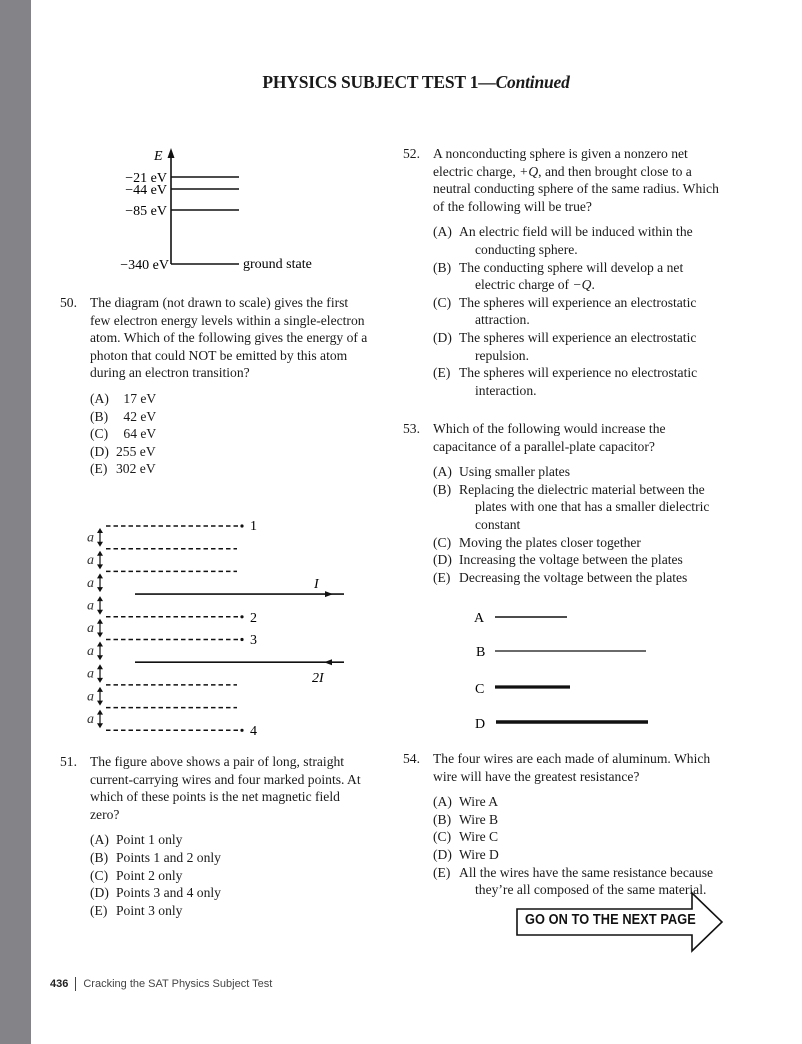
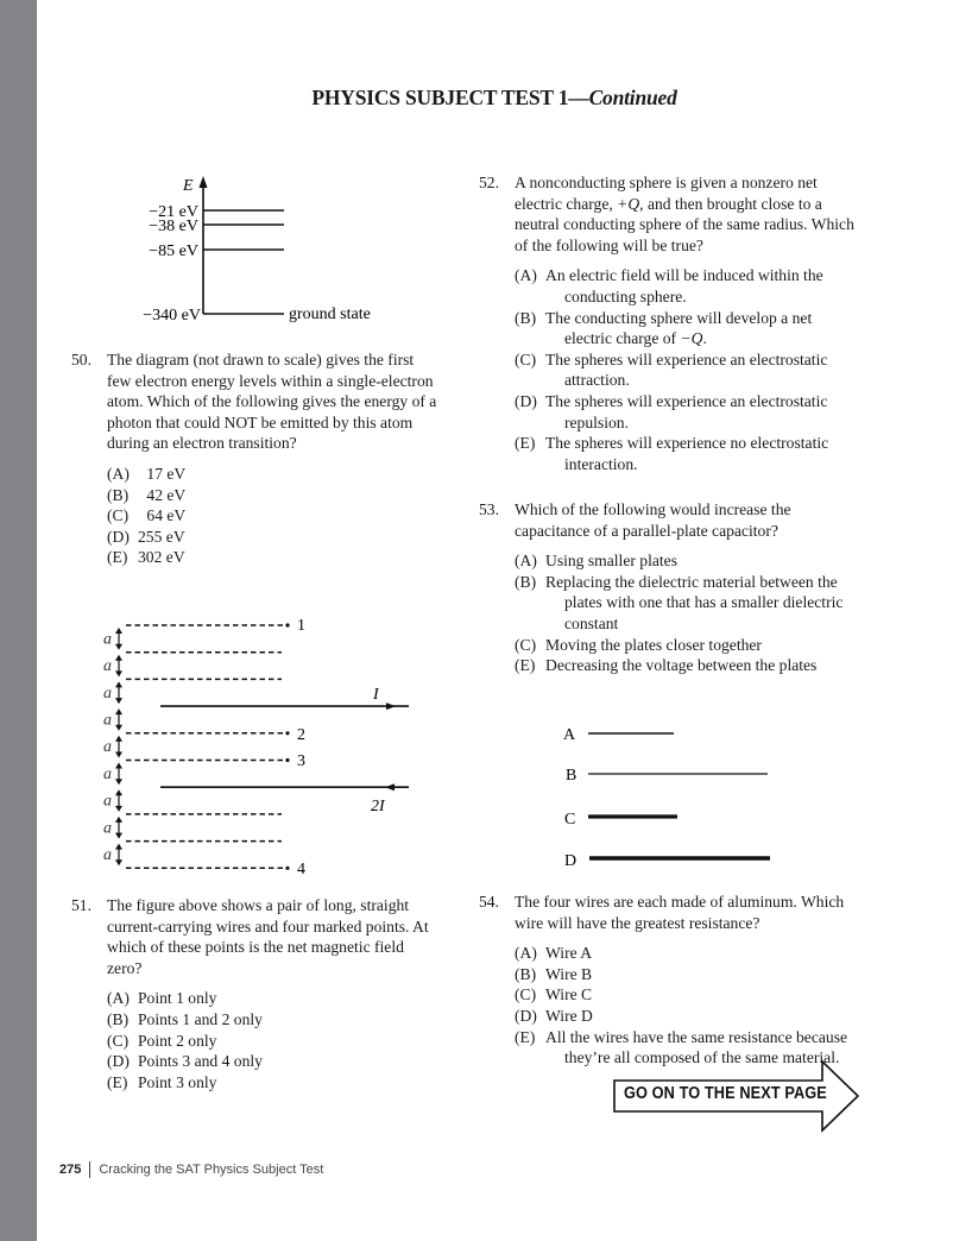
  PHYSICS SUBJECT TEST 1—Continued
  E
  −21 eV
- −44 eV
+ −38 eV
  −85 eV
  −340 eV
  ground state
  50.
  The diagram (not drawn to scale) gives the first few electron energy levels within a single-electron atom. Which of the following gives the energy of a photon that could NOT be emitted by this atom during an electron transition?
  (A) 17 eV
  (B) 42 eV
  (C) 64 eV
  (D) 255 eV
  (E) 302 eV
  a
  a
  a
  a
  a
  a
  a
  a
  a
  I
  2I
  1
  2
  3
  4
  51.
  The figure above shows a pair of long, straight current-carrying wires and four marked points. At which of these points is the net magnetic field zero?
  (A) Point 1 only
  (B) Points 1 and 2 only
  (C) Point 2 only
  (D) Points 3 and 4 only
  (E) Point 3 only
  52.
  A nonconducting sphere is given a nonzero net electric charge, +Q, and then brought close to a neutral conducting sphere of the same radius. Which of the following will be true?
  (A) An electric field will be induced within the conducting sphere.
  (B) The conducting sphere will develop a net electric charge of −Q.
  (C) The spheres will experience an electrostatic attraction.
  (D) The spheres will experience an electrostatic repulsion.
  (E) The spheres will experience no electrostatic interaction.
  53.
  Which of the following would increase the capacitance of a parallel-plate capacitor?
  (A) Using smaller plates
  (B) Replacing the dielectric material between the plates with one that has a smaller dielectric constant
  (C) Moving the plates closer together
- (D) Increasing the voltage between the plates
  (E) Decreasing the voltage between the plates
  A
  B
  C
  D
  54.
  The four wires are each made of aluminum. Which wire will have the greatest resistance?
  (A) Wire A
  (B) Wire B
  (C) Wire C
  (D) Wire D
  (E) All the wires have the same resistance because they’re all composed of the same material.
  GO ON TO THE NEXT PAGE
- 436 Cracking the SAT Physics Subject Test
+ 275 Cracking the SAT Physics Subject Test
